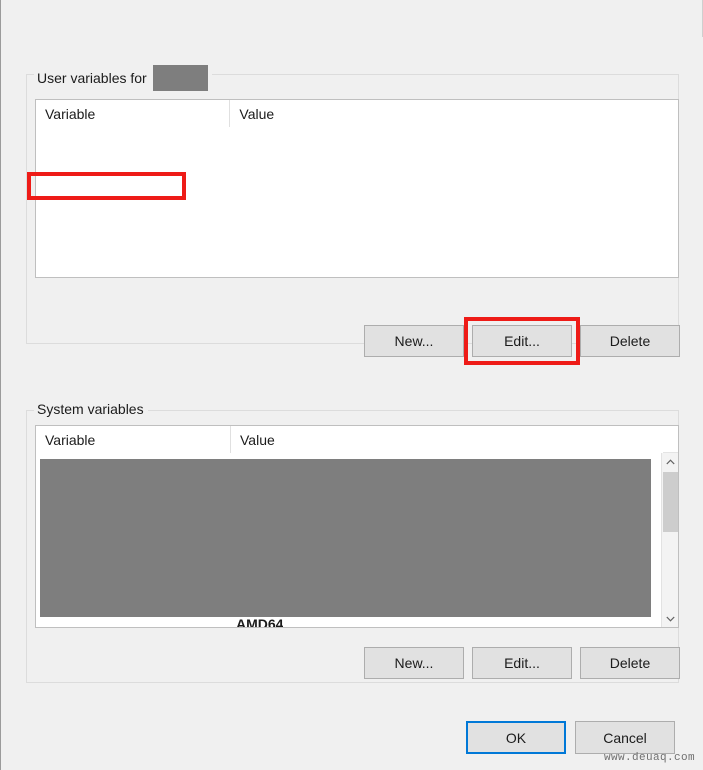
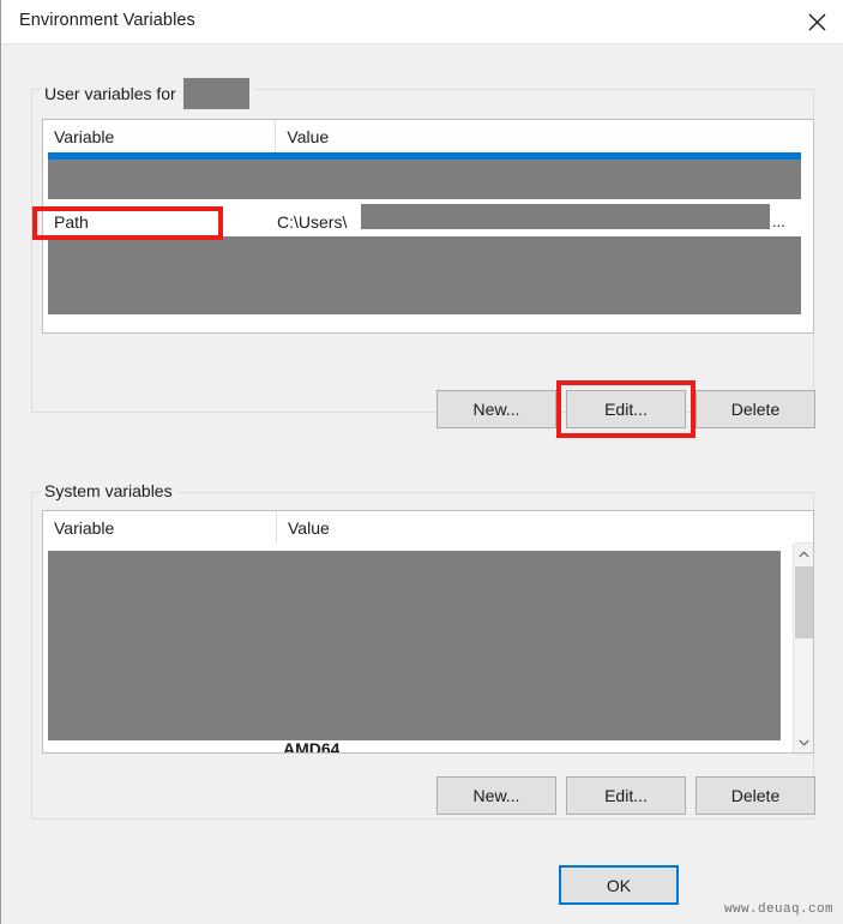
+ Environment Variables
  User variables for
  Variable
  Value
+ Path
+ C:\Users\
+ ...
  New...
  Edit...
  Delete
  System variables
  Variable
  Value
  AMD64
  New...
  Edit...
  Delete
  OK
- Cancel
  www.deuaq.com
